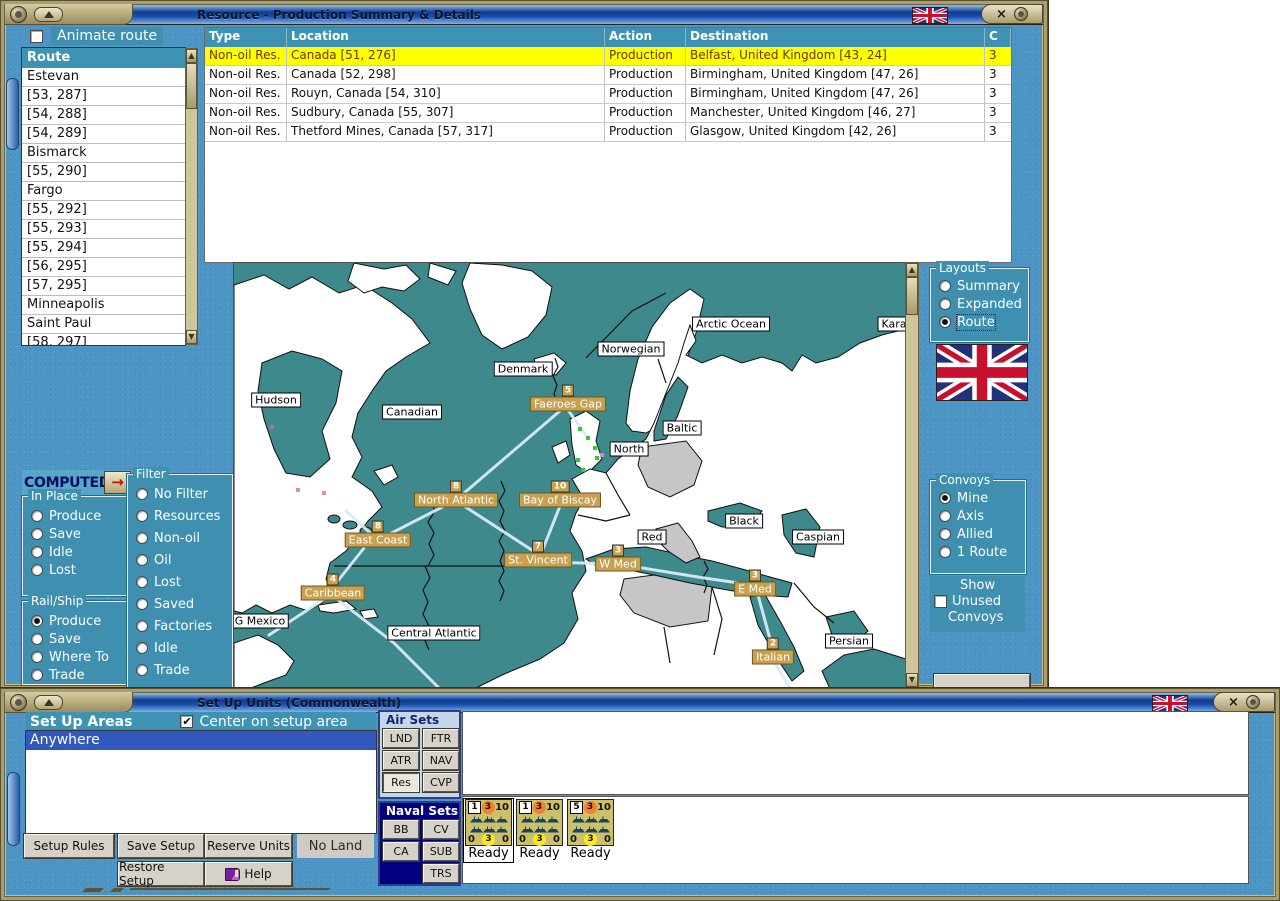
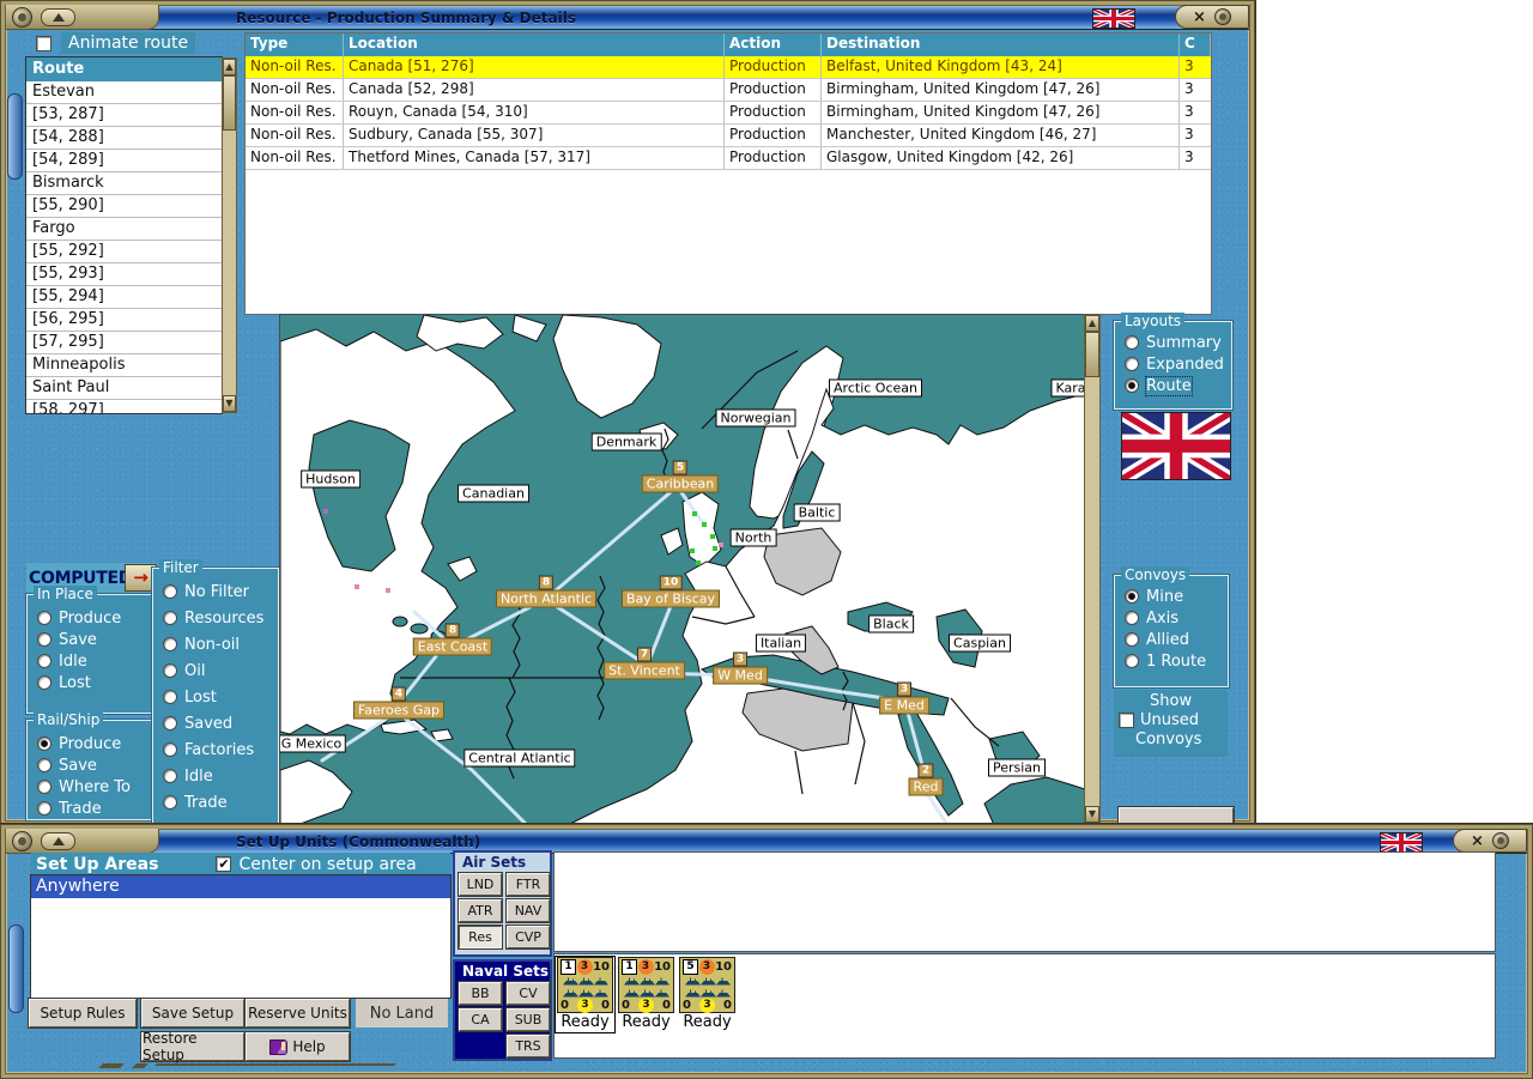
  Resource - Production Summary & Details
  ×
  Animate route
  Route
  Estevan
  [53, 287]
  [54, 288]
  [54, 289]
  Bismarck
  [55, 290]
  Fargo
  [55, 292]
  [55, 293]
  [55, 294]
  [56, 295]
  [57, 295]
  Minneapolis
  Saint Paul
  [58, 297]
  ▲
  ▼
  Type
  Location
  Action
  Destination
  C
  Non-oil Res.
  Canada [51, 276]
  Production
  Belfast, United Kingdom [43, 24]
  3
  Non-oil Res.
  Canada [52, 298]
  Production
  Birmingham, United Kingdom [47, 26]
  3
  Non-oil Res.
  Rouyn, Canada [54, 310]
  Production
  Birmingham, United Kingdom [47, 26]
  3
  Non-oil Res.
  Sudbury, Canada [55, 307]
  Production
  Manchester, United Kingdom [46, 27]
  3
  Non-oil Res.
  Thetford Mines, Canada [57, 317]
  Production
  Glasgow, United Kingdom [42, 26]
  3
  COMPUTE
  →
  In Place
  Produce
  Save
  Idle
  Lost
  Rail/Ship
  Produce
  Save
  Where To
  Trade
  Filter
  No Filter
  Resources
  Non-oil
  Oil
  Lost
  Saved
  Factories
  Idle
  Trade
  Layouts
  Summary
  Expanded
  Route
  Convoys
  Mine
  Axis
  Allied
  1 Route
  Show
  Unused
  Convoys
  Hudson
  Canadian
  Denmark
- Faeroes Gap
+ Caribbean
  5
  Norwegian
  Arctic Ocean
  Kara
  Baltic
  North
  North Atlantic
  8
  Bay of Biscay
  10
  East Coast
  8
- Red
+ Italian
  Black
  Caspian
  St. Vincent
  7
  W Med
  3
  E Med
  3
- Caribbean
+ Faeroes Gap
  4
  G Mexico
  Central Atlantic
  Persian
- Italian
+ Red
  2
  ▲
  ▼
  Set Up Units (Commonwealth)
  ×
  Set Up Areas
  Center on setup area
  Anywhere
  Setup Rules
  Save Setup
  Reserve Units
  No Land
  Restore Setup
  Help
  Air Sets
  LND
  FTR
  ATR
  NAV
  Res
  CVP
  Naval Sets
  BB
  CV
  CA
  SUB
  TRS
  1
  3
  10
  0
  3
  0
  Ready
  1
  3
  10
  0
  3
  0
  Ready
  5
  3
  10
  0
  3
  0
  Ready
